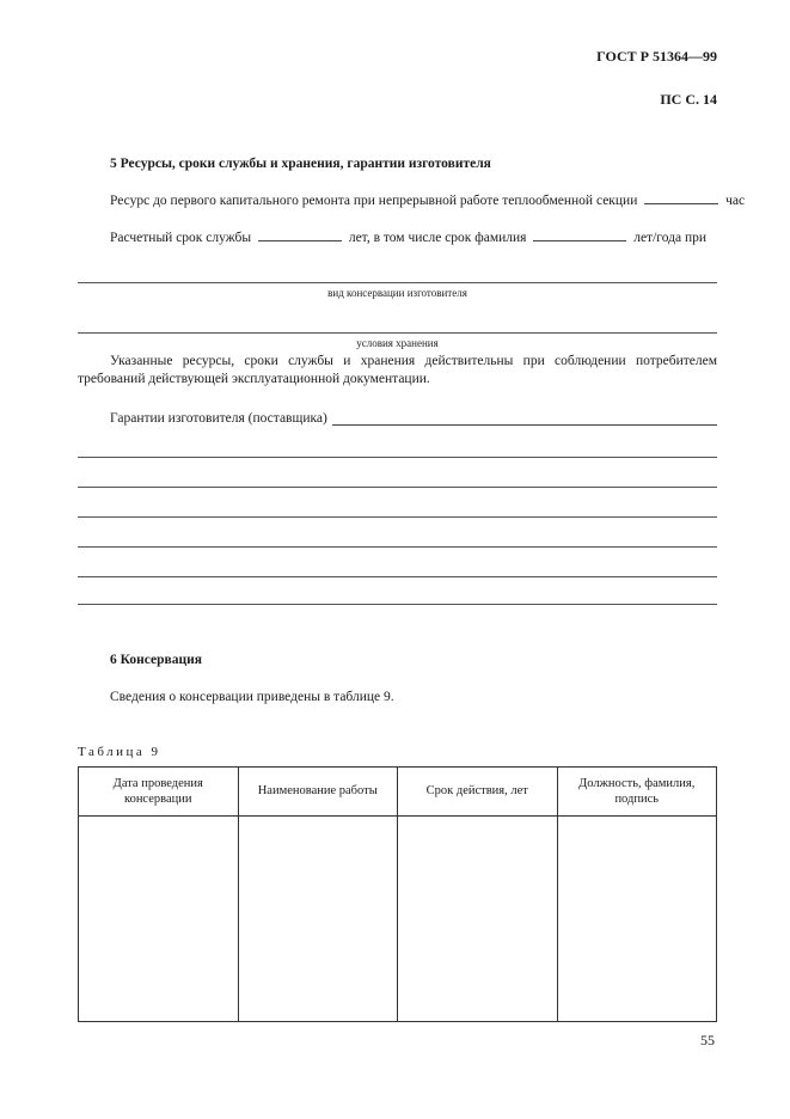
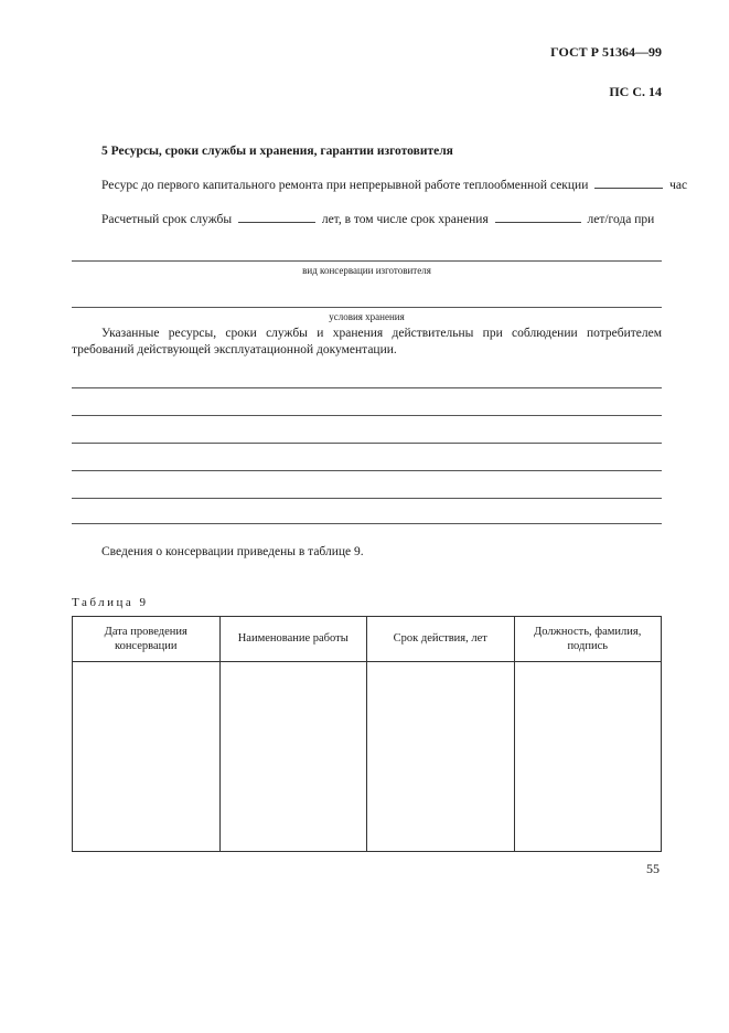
  ГОСТ Р 51364—99
  ПС С. 14
  5 Ресурсы, сроки службы и хранения, гарантии изготовителя
  Ресурс до первого капитального ремонта при непрерывной работе теплообменной секции час
- Расчетный срок службы лет, в том числе срок фамилия лет/года при
+ Расчетный срок службы лет, в том числе срок хранения лет/года при
  вид консервации изготовителя
  условия хранения
  Указанные ресурсы, сроки службы и хранения действительны при соблюдении потребителем требований действующей эксплуатационной документации.
- Гарантии изготовителя (поставщика)
- 6 Консервация
  Сведения о консервации приведены в таблице 9.
  Таблица 9
  Дата проведения консервации	Наименование работы	Срок действия, лет	Должность, фамилия, подпись
  55
